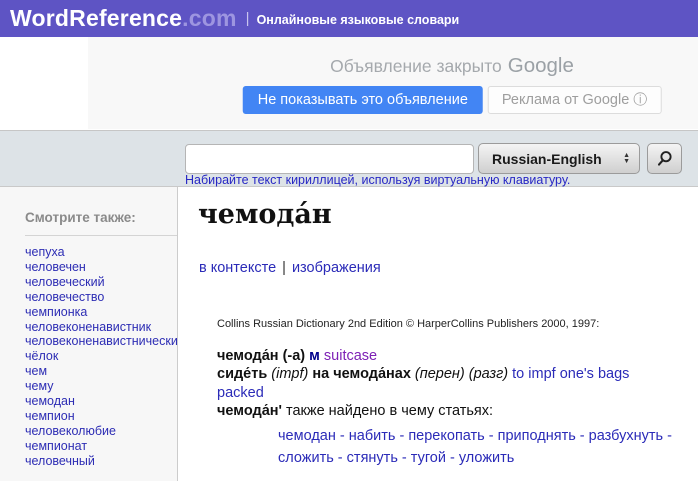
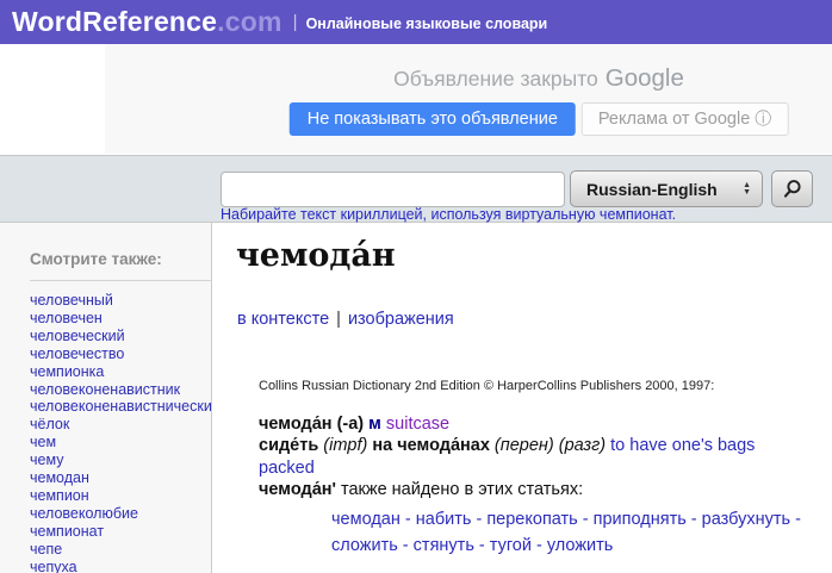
  WordReference.com
  |
  Онлайновые языковые словари
  Объявление закрыто Google
  Не показывать это объявление
  Реклама от Google ⓘ
  Russian-English
- Набирайте текст кириллицей, используя виртуальную клавиатуру.
+ Набирайте текст кириллицей, используя виртуальную чемпионат.
  Смотрите также:
- чепуха
+ человечный
  человечен
  человеческий
  человечество
  чемпионка
  человеконенавистник
  человеконенавистнически
  чёлок
  чем
  чему
  чемодан
  чемпион
  человеколюбие
  чемпионат
+ чепе
- человечный
+ чепуха
  чемода́н
  в контексте | изображения
  Collins Russian Dictionary 2nd Edition © HarperCollins Publishers 2000, 1997:
  чемода́н (-а) м suitcase
- сиде́ть (impf) на чемода́нах (перен) (разг) to impf one's bags packed
+ сиде́ть (impf) на чемода́нах (перен) (разг) to have one's bags packed
- чемода́н' также найдено в чему статьях:
+ чемода́н' также найдено в этих статьях:
  чемодан - набить - перекопать - приподнять - разбухнуть - сложить - стянуть - тугой - уложить
